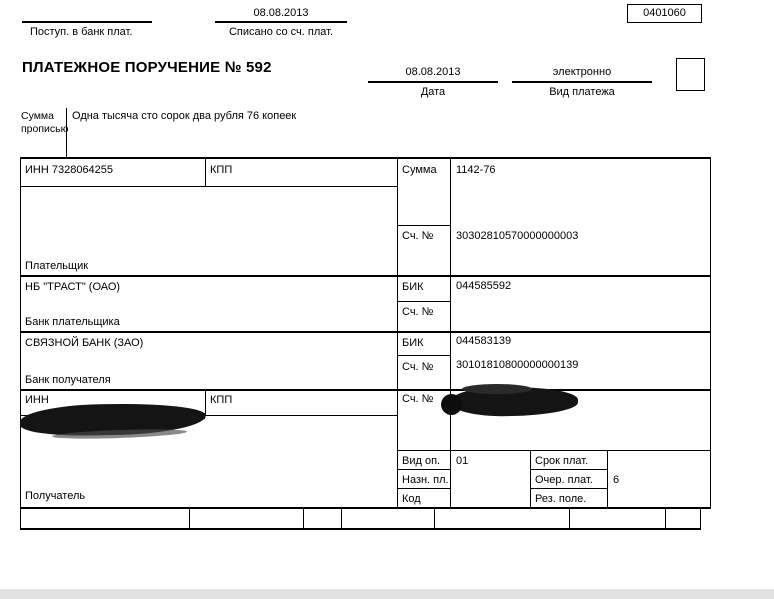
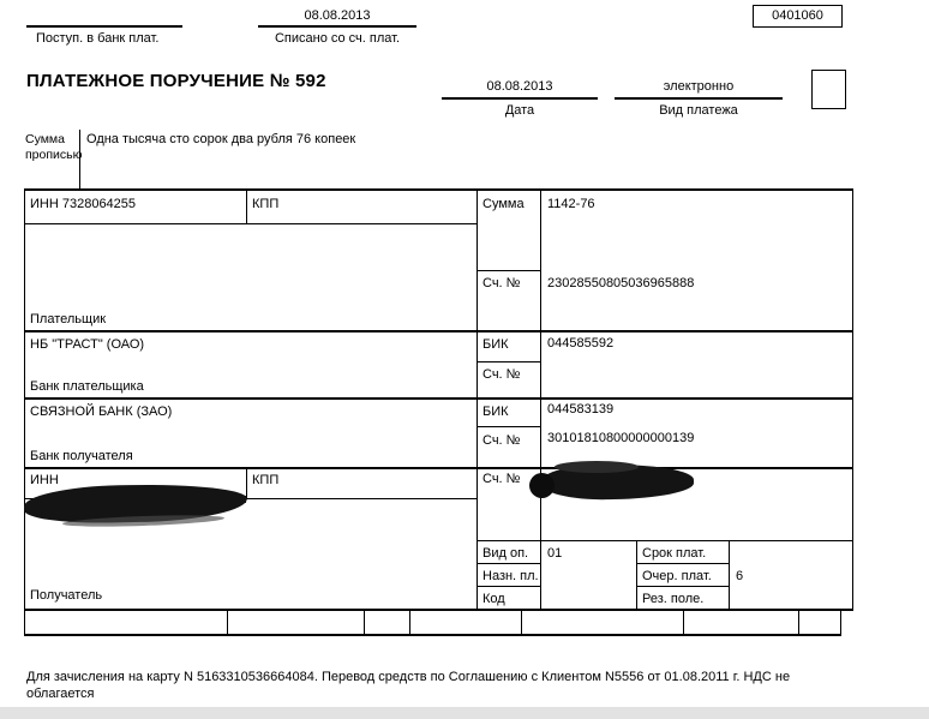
  Поступ. в банк плат.
  08.08.2013
  Списано со сч. плат.
  0401060
  ПЛАТЕЖНОЕ ПОРУЧЕНИЕ № 592
  08.08.2013
  Дата
  электронно
  Вид платежа
  Сумма прописью
  Одна тысяча сто сорок два рубля 76 копеек
  ИНН 7328064255
  КПП
  Сумма
  1142-76
  Сч. №
- 30302810570000000003
+ 23028550805036965888
  Плательщик
  НБ "ТРАСТ" (ОАО)
  БИК
  044585592
  Сч. №
  Банк плательщика
  СВЯЗНОЙ БАНК (ЗАО)
  БИК
  044583139
  Сч. №
  30101810800000000139
  Банк получателя
  ИНН
  КПП
  Сч. №
  Получатель
  Вид оп.
  01
  Срок плат.
  Назн. пл.
  Очер. плат.
  6
  Код
  Рез. поле.
+ Для зачисления на карту N 5163310536664084. Перевод средств по Соглашению с Клиентом N5556 от 01.08.2011 г. НДС не облагается
